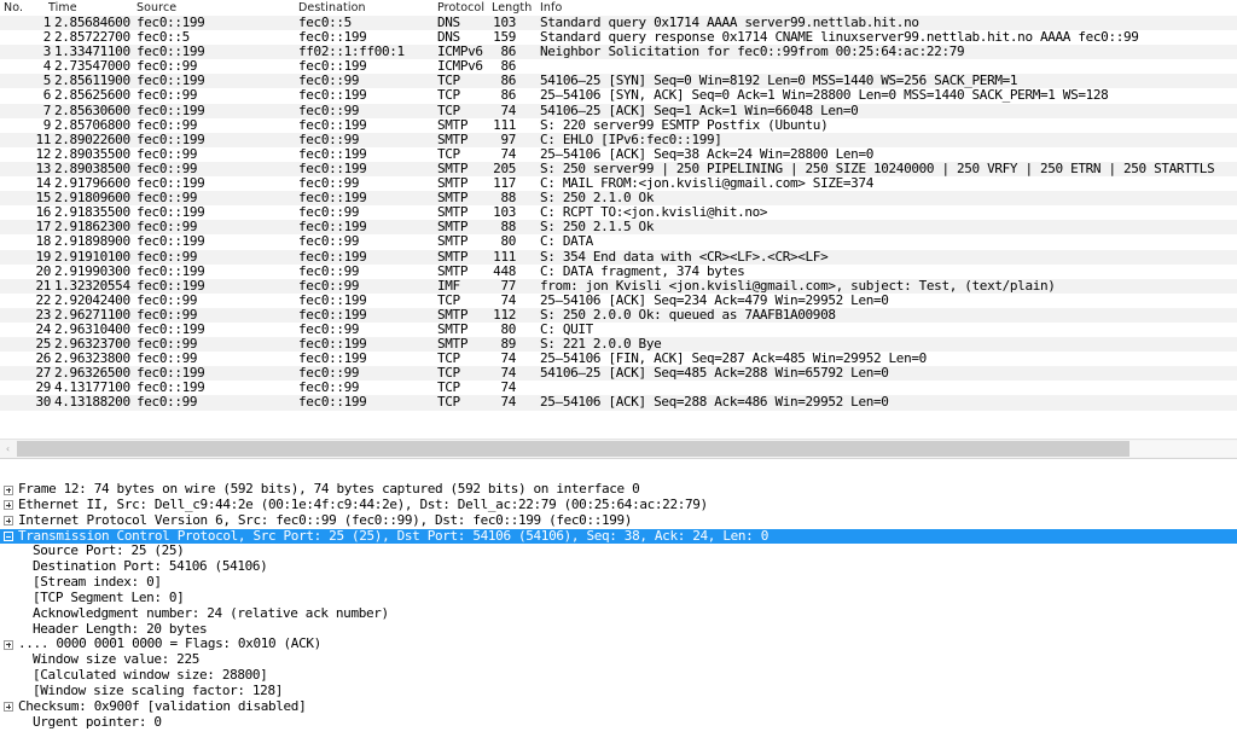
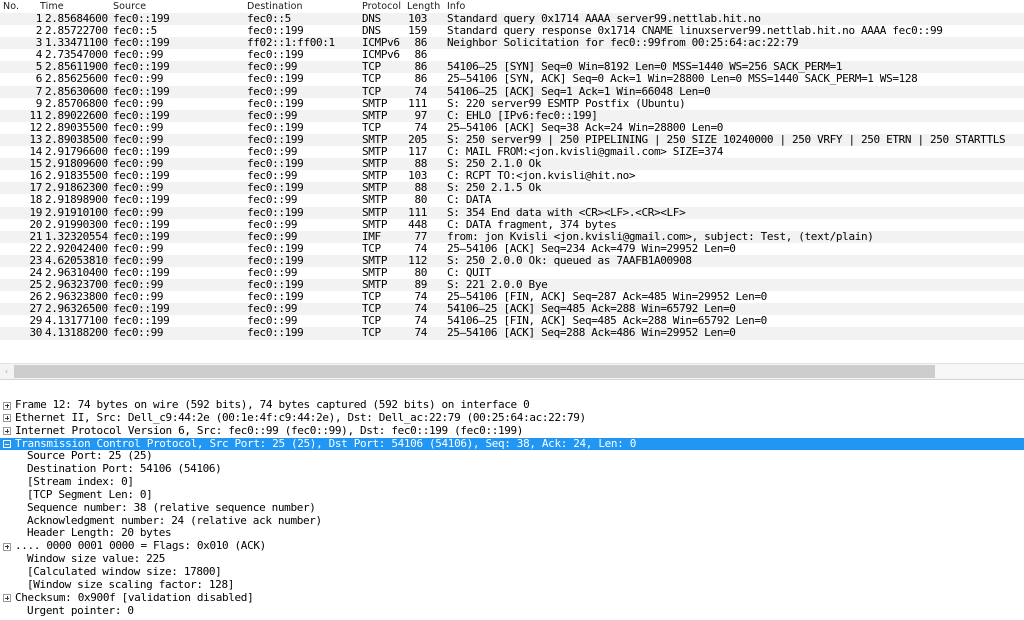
  No.
  Time
  Source
  Destination
  Protocol
  Length
  Info
  1
  2.85684600
  fec0::199
  fec0::5
  DNS
  103
  Standard query 0x1714 AAAA server99.nettlab.hit.no
  2
  2.85722700
  fec0::5
  fec0::199
  DNS
  159
  Standard query response 0x1714 CNAME linuxserver99.nettlab.hit.no AAAA fec0::99
  3
  1.33471100
  fec0::199
  ff02::1:ff00:1
  ICMPv6
  86
  Neighbor Solicitation for fec0::99from 00:25:64:ac:22:79
  4
  2.73547000
  fec0::99
  fec0::199
  ICMPv6
  86
  5
  2.85611900
  fec0::199
  fec0::99
  TCP
  86
  54106–25 [SYN] Seq=0 Win=8192 Len=0 MSS=1440 WS=256 SACK_PERM=1
  6
  2.85625600
  fec0::99
  fec0::199
  TCP
  86
  25–54106 [SYN, ACK] Seq=0 Ack=1 Win=28800 Len=0 MSS=1440 SACK_PERM=1 WS=128
  7
  2.85630600
  fec0::199
  fec0::99
  TCP
  74
  54106–25 [ACK] Seq=1 Ack=1 Win=66048 Len=0
  9
  2.85706800
  fec0::99
  fec0::199
  SMTP
  111
  S: 220 server99 ESMTP Postfix (Ubuntu)
  11
  2.89022600
  fec0::199
  fec0::99
  SMTP
  97
  C: EHLO [IPv6:fec0::199]
  12
  2.89035500
  fec0::99
  fec0::199
  TCP
  74
  25–54106 [ACK] Seq=38 Ack=24 Win=28800 Len=0
  13
  2.89038500
  fec0::99
  fec0::199
  SMTP
  205
  S: 250 server99 | 250 PIPELINING | 250 SIZE 10240000 | 250 VRFY | 250 ETRN | 250 STARTTLS
  14
  2.91796600
  fec0::199
  fec0::99
  SMTP
  117
  C: MAIL FROM:<jon.kvisli@gmail.com> SIZE=374
  15
  2.91809600
  fec0::99
  fec0::199
  SMTP
  88
  S: 250 2.1.0 Ok
  16
  2.91835500
  fec0::199
  fec0::99
  SMTP
  103
  C: RCPT TO:<jon.kvisli@hit.no>
  17
  2.91862300
  fec0::99
  fec0::199
  SMTP
  88
  S: 250 2.1.5 Ok
  18
  2.91898900
  fec0::199
  fec0::99
  SMTP
  80
  C: DATA
  19
  2.91910100
  fec0::99
  fec0::199
  SMTP
  111
  S: 354 End data with <CR><LF>.<CR><LF>
  20
  2.91990300
  fec0::199
  fec0::99
  SMTP
  448
  C: DATA fragment, 374 bytes
  21
  1.32320554
  fec0::199
  fec0::99
  IMF
  77
  from: jon Kvisli <jon.kvisli@gmail.com>, subject: Test, (text/plain)
  22
  2.92042400
  fec0::99
  fec0::199
  TCP
  74
  25–54106 [ACK] Seq=234 Ack=479 Win=29952 Len=0
  23
- 2.96271100
+ 4.62053810
  fec0::99
  fec0::199
  SMTP
  112
  S: 250 2.0.0 Ok: queued as 7AAFB1A00908
  24
  2.96310400
  fec0::199
  fec0::99
  SMTP
  80
  C: QUIT
  25
  2.96323700
  fec0::99
  fec0::199
  SMTP
  89
  S: 221 2.0.0 Bye
  26
  2.96323800
  fec0::99
  fec0::199
  TCP
  74
  25–54106 [FIN, ACK] Seq=287 Ack=485 Win=29952 Len=0
  27
  2.96326500
  fec0::199
  fec0::99
  TCP
  74
  54106–25 [ACK] Seq=485 Ack=288 Win=65792 Len=0
  29
  4.13177100
  fec0::199
  fec0::99
  TCP
  74
+ 54106–25 [FIN, ACK] Seq=485 Ack=288 Win=65792 Len=0
  30
  4.13188200
  fec0::99
  fec0::199
  TCP
  74
  25–54106 [ACK] Seq=288 Ack=486 Win=29952 Len=0
  ‹
  Frame 12: 74 bytes on wire (592 bits), 74 bytes captured (592 bits) on interface 0
  Ethernet II, Src: Dell_c9:44:2e (00:1e:4f:c9:44:2e), Dst: Dell_ac:22:79 (00:25:64:ac:22:79)
  Internet Protocol Version 6, Src: fec0::99 (fec0::99), Dst: fec0::199 (fec0::199)
  Transmission Control Protocol, Src Port: 25 (25), Dst Port: 54106 (54106), Seq: 38, Ack: 24, Len: 0
  Source Port: 25 (25)
  Destination Port: 54106 (54106)
  [Stream index: 0]
  [TCP Segment Len: 0]
+ Sequence number: 38 (relative sequence number)
  Acknowledgment number: 24 (relative ack number)
  Header Length: 20 bytes
  .... 0000 0001 0000 = Flags: 0x010 (ACK)
  Window size value: 225
- [Calculated window size: 28800]
+ [Calculated window size: 17800]
  [Window size scaling factor: 128]
  Checksum: 0x900f [validation disabled]
  Urgent pointer: 0
